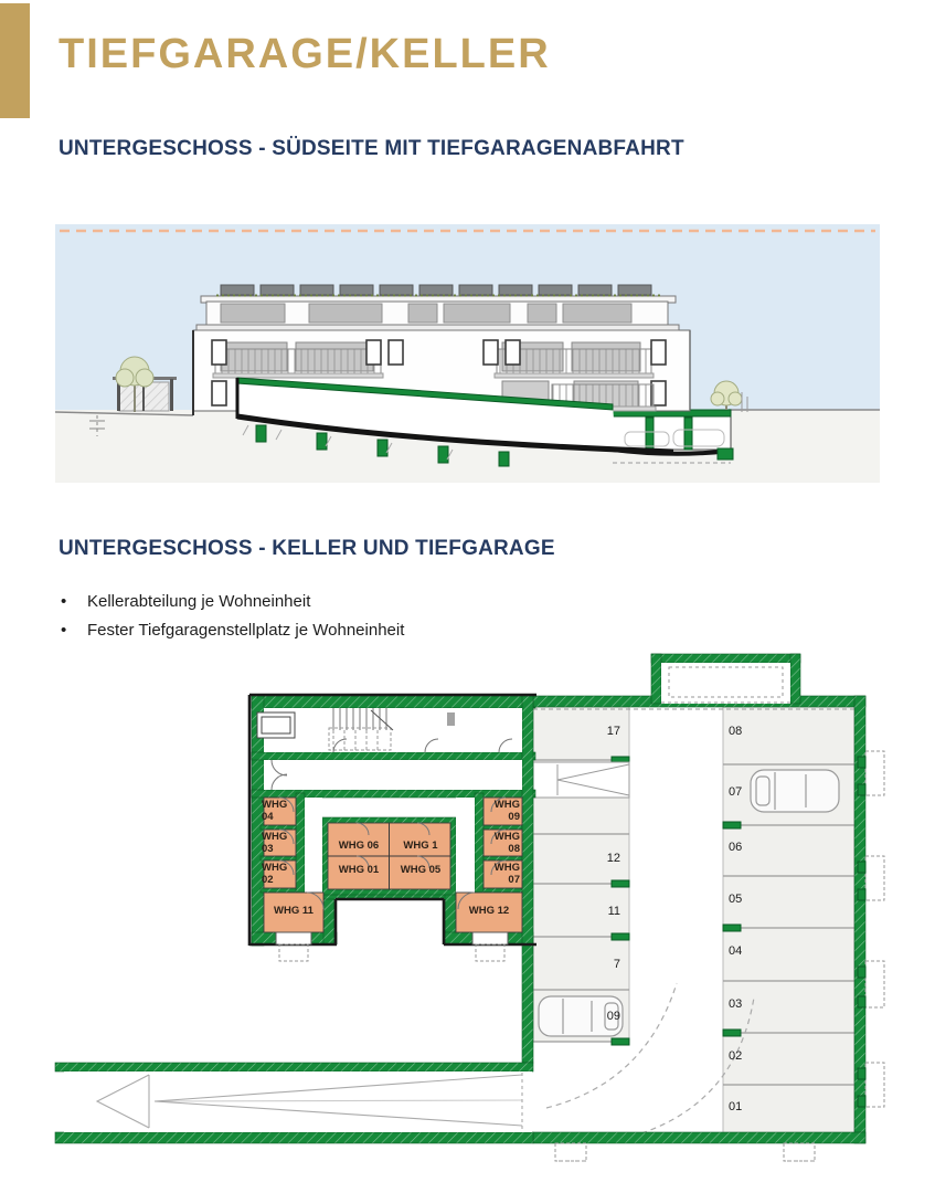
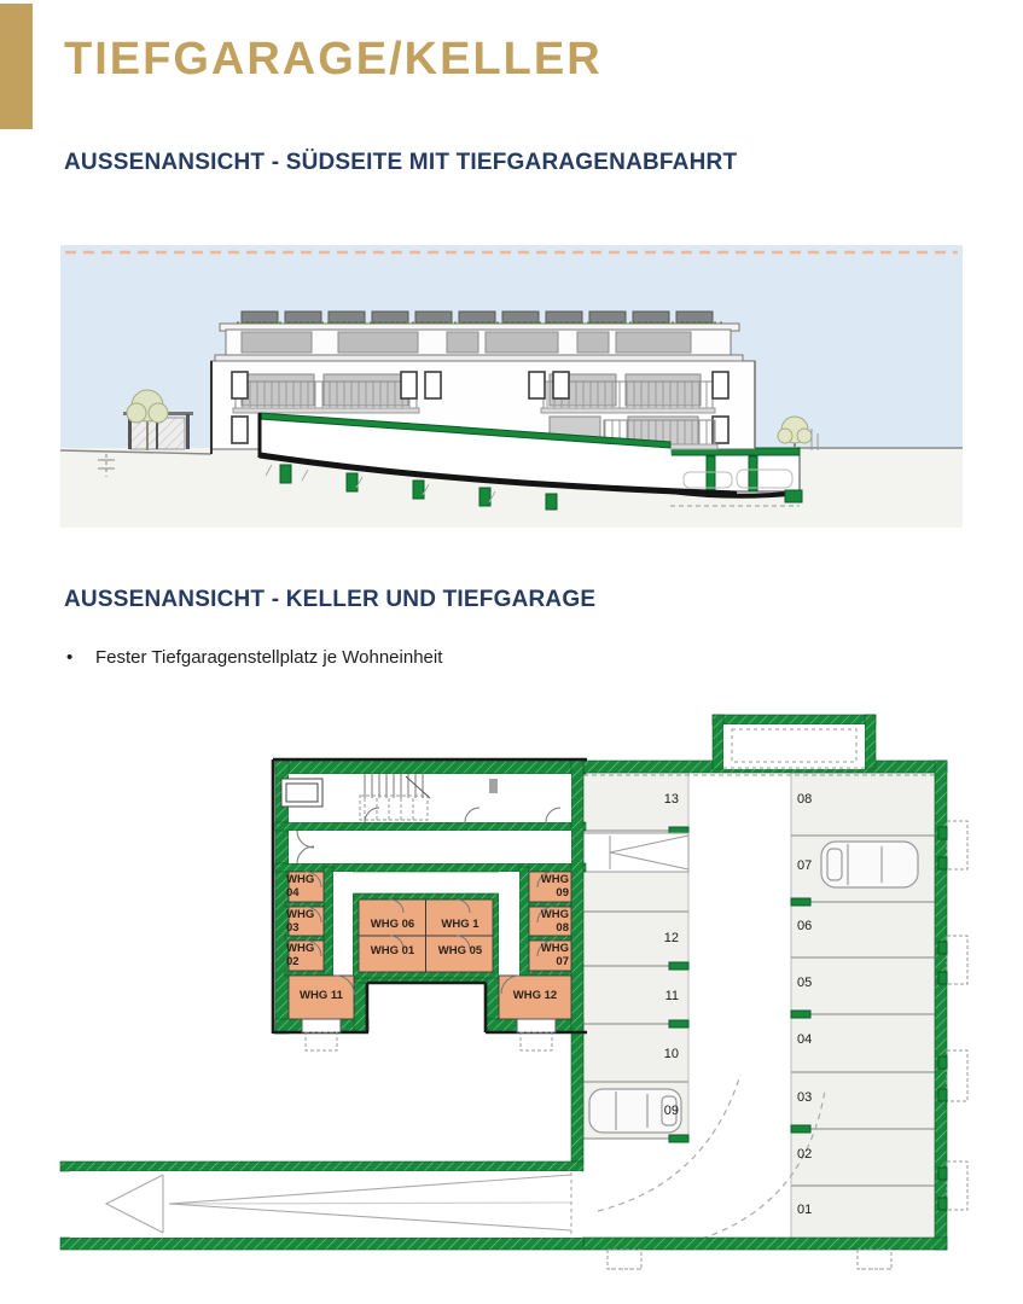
  TIEFGARAGE/KELLER
- UNTERGESCHOSS - SÜDSEITE MIT TIEFGARAGENABFAHRT
+ AUSSENANSICHT - SÜDSEITE MIT TIEFGARAGENABFAHRT
- UNTERGESCHOSS - KELLER UND TIEFGARAGE
+ AUSSENANSICHT - KELLER UND TIEFGARAGE
- Kellerabteilung je Wohneinheit
  Fester Tiefgaragenstellplatz je Wohneinheit
  WHG 04
  WHG 03
  WHG 02
  WHG 11
  WHG 09
  WHG 08
  WHG 07
  WHG 12
  WHG 06
  WHG 1
  WHG 01
  WHG 05
- 17
+ 13
  12
  11
- 7
+ 10
  09
  08
  07
  06
  05
  04
  03
  02
  01
